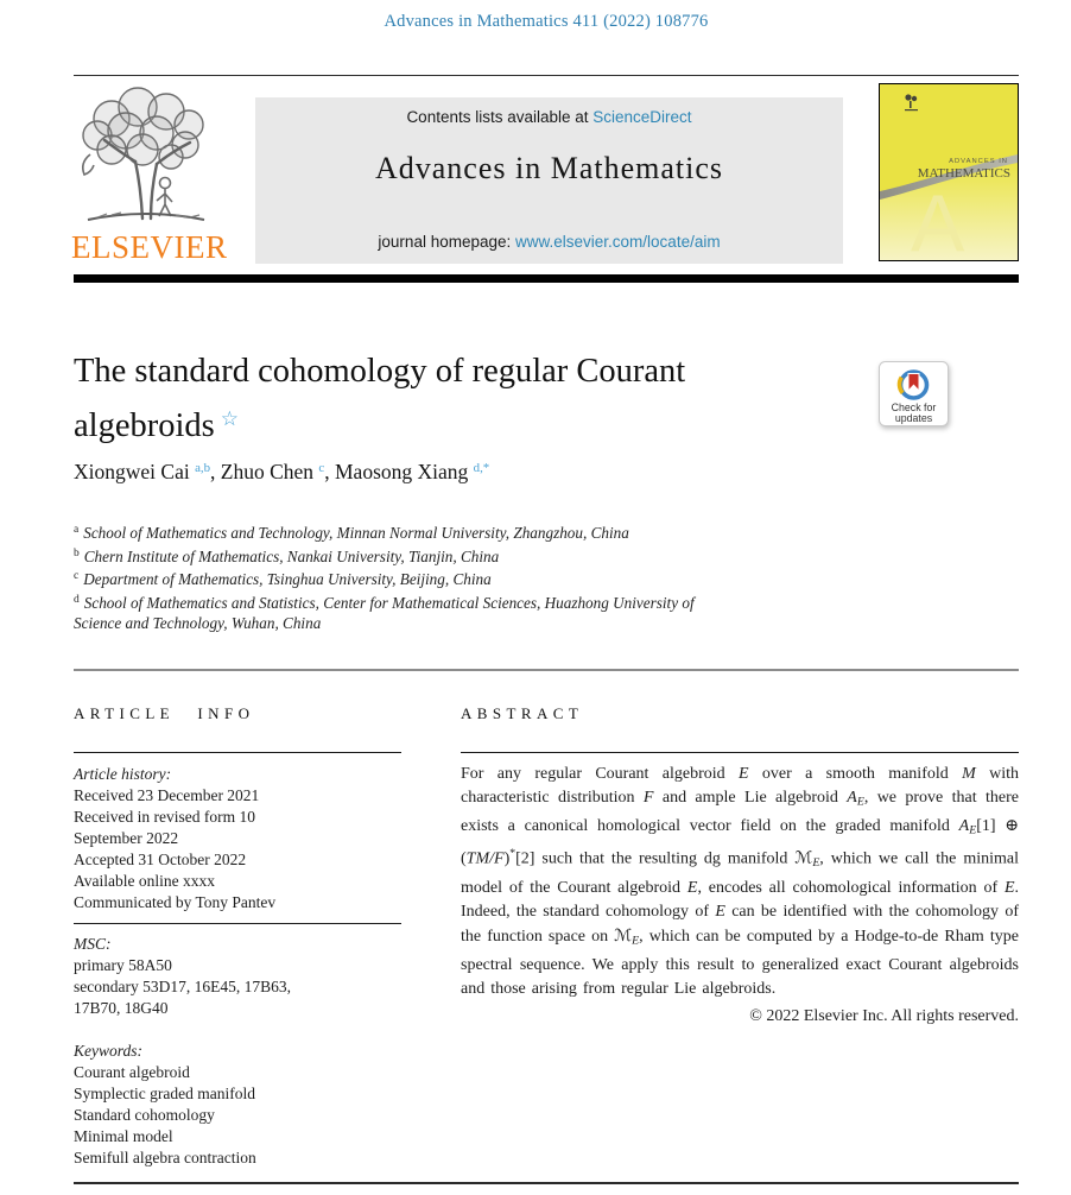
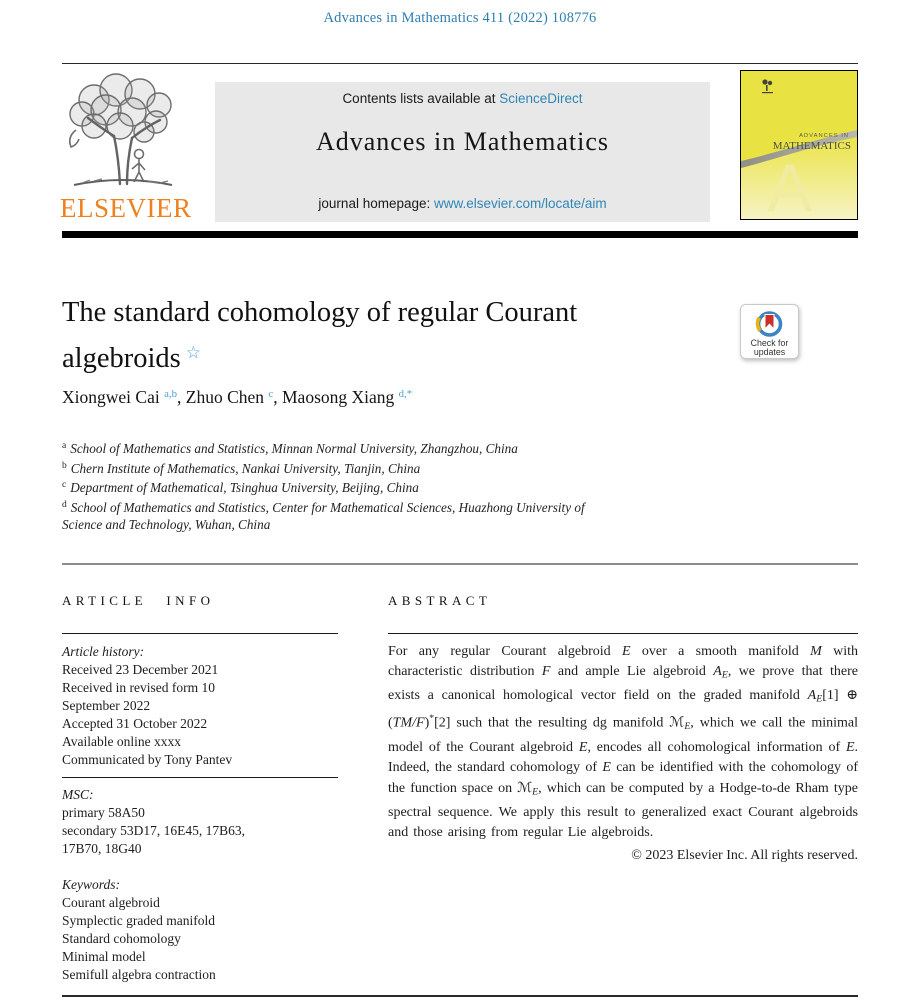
  Advances in Mathematics 411 (2022) 108776
  ELSEVIER
  Contents lists available at ScienceDirect
  Advances in Mathematics
  journal homepage: www.elsevier.com/locate/aim
  A
  MATHEMATICS
  The standard cohomology of regular Courant
  algebroids ☆
  Check for
  updates
  Xiongwei Cai a,b, Zhuo Chen c, Maosong Xiang d,*
- a School of Mathematics and Technology, Minnan Normal University, Zhangzhou, China
+ a School of Mathematics and Statistics, Minnan Normal University, Zhangzhou, China
  b Chern Institute of Mathematics, Nankai University, Tianjin, China
- c Department of Mathematics, Tsinghua University, Beijing, China
+ c Department of Mathematical, Tsinghua University, Beijing, China
  d School of Mathematics and Statistics, Center for Mathematical Sciences, Huazhong University of Science and Technology, Wuhan, China
  ARTICLE INFO
  ABSTRACT
  Article history:
  Received 23 December 2021
  Received in revised form 10
  September 2022
  Accepted 31 October 2022
  Available online xxxx
  Communicated by Tony Pantev
  MSC:
  primary 58A50
  secondary 53D17, 16E45, 17B63,
  17B70, 18G40
  Keywords:
  Courant algebroid
  Symplectic graded manifold
  Standard cohomology
  Minimal model
  Semifull algebra contraction
  For any regular Courant algebroid E over a smooth manifold M with characteristic distribution F and ample Lie algebroid AE, we prove that there exists a canonical homological vector field on the graded manifold AE[1] ⊕ (TM/F)*[2] such that the resulting dg manifold ℳE, which we call the minimal model of the Courant algebroid E, encodes all cohomological information of E. Indeed, the standard cohomology of E can be identified with the cohomology of the function space on ℳE, which can be computed by a Hodge-to-de Rham type spectral sequence. We apply this result to generalized exact Courant algebroids and those arising from regular Lie algebroids.
- © 2022 Elsevier Inc. All rights reserved.
+ © 2023 Elsevier Inc. All rights reserved.
